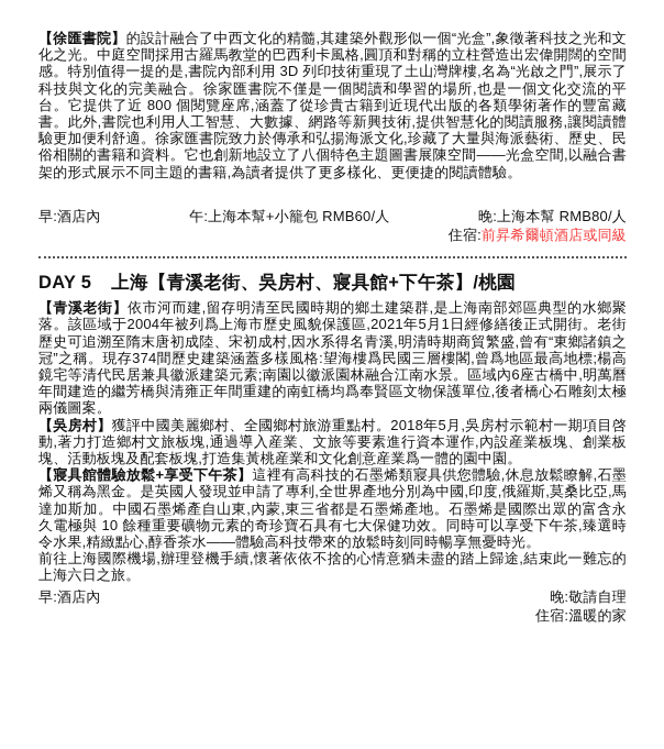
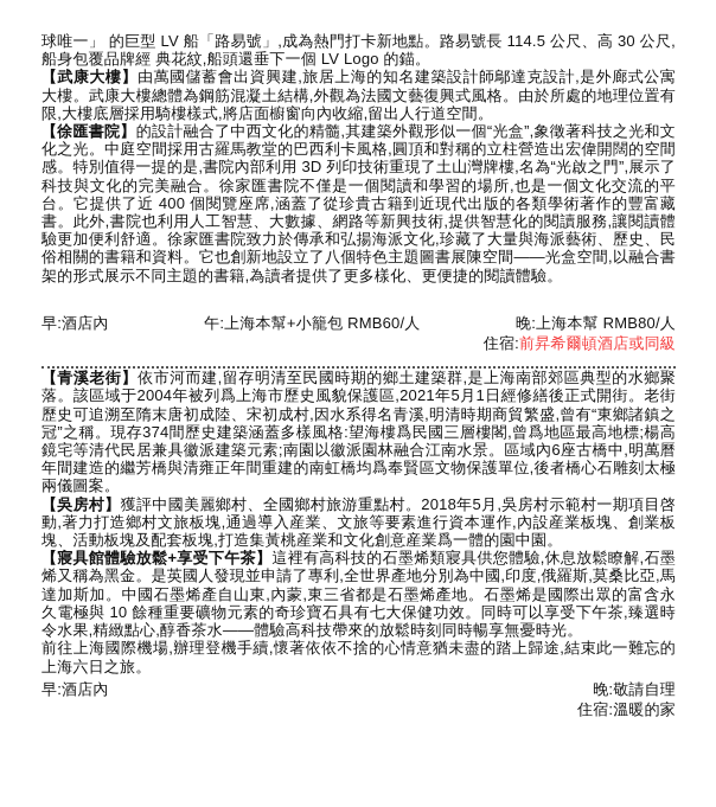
+ 球唯一」 的巨型 LV 船「路易號」,成為熱門打卡新地點。路易號長 114.5 公尺、高 30 公尺,船身包覆品牌經 典花紋,船頭還垂下一個 LV Logo 的錨。
+ 【武康大樓】由萬國儲蓄會出資興建,旅居上海的知名建築設計師鄔達克設計,是外廊式公寓大樓。武康大樓總體為鋼筋混凝土結構,外觀為法國文藝復興式風格。由於所處的地理位置有限,大樓底層採用騎樓樣式,將店面櫥窗向內收縮,留出人行道空間。
- 【徐匯書院】的設計融合了中西文化的精髓,其建築外觀形似一個“光盒”,象徵著科技之光和文化之光。中庭空間採用古羅馬教堂的巴西利卡風格,圓頂和對稱的立柱營造出宏偉開闊的空間感。特別值得一提的是,書院內部利用 3D 列印技術重現了土山灣牌樓,名為“光啟之門”,展示了科技與文化的完美融合。徐家匯書院不僅是一個閱讀和學習的場所,也是一個文化交流的平台。它提供了近 800 個閱覽座席,涵蓋了從珍貴古籍到近現代出版的各類學術著作的豐富藏書。此外,書院也利用人工智慧、大數據、網路等新興技術,提供智慧化的閱讀服務,讓閱讀體驗更加便利舒適。徐家匯書院致力於傳承和弘揚海派文化,珍藏了大量與海派藝術、歷史、民俗相關的書籍和資料。它也創新地設立了八個特色主題圖書展陳空間——光盒空間,以融合書架的形式展示不同主題的書籍,為讀者提供了更多樣化、更便捷的閱讀體驗。
+ 【徐匯書院】的設計融合了中西文化的精髓,其建築外觀形似一個“光盒”,象徵著科技之光和文化之光。中庭空間採用古羅馬教堂的巴西利卡風格,圓頂和對稱的立柱營造出宏偉開闊的空間感。特別值得一提的是,書院內部利用 3D 列印技術重現了土山灣牌樓,名為“光啟之門”,展示了科技與文化的完美融合。徐家匯書院不僅是一個閱讀和學習的場所,也是一個文化交流的平台。它提供了近 400 個閱覽座席,涵蓋了從珍貴古籍到近現代出版的各類學術著作的豐富藏書。此外,書院也利用人工智慧、大數據、網路等新興技術,提供智慧化的閱讀服務,讓閱讀體驗更加便利舒適。徐家匯書院致力於傳承和弘揚海派文化,珍藏了大量與海派藝術、歷史、民俗相關的書籍和資料。它也創新地設立了八個特色主題圖書展陳空間——光盒空間,以融合書架的形式展示不同主題的書籍,為讀者提供了更多樣化、更便捷的閱讀體驗。
  早:酒店內
  午:上海本幫+小籠包 RMB60/人
  晚:上海本幫 RMB80/人
  住宿:前昇希爾頓酒店或同級
- DAY 5 上海【青溪老街、吳房村、寢具館+下午茶】/桃園
  【青溪老街】依市河而建,留存明清至民國時期的鄉土建築群,是上海南部郊區典型的水鄉聚落。該區域于2004年被列爲上海市歷史風貌保護區,2021年5月1日經修繕後正式開街。老街歷史可追溯至隋末唐初成陸、宋初成村,因水系得名青溪,明清時期商貿繁盛,曾有“東鄉諸鎮之冠”之稱。現存374間歷史建築涵蓋多樣風格:望海樓爲民國三層樓閣,曾爲地區最高地標;楊高鏡宅等清代民居兼具徽派建築元素;南園以徽派園林融合江南水景。區域內6座古橋中,明萬曆年間建造的繼芳橋與清雍正年間重建的南虹橋均爲奉賢區文物保護單位,後者橋心石雕刻太極兩儀圖案。
  【吳房村】獲評中國美麗鄉村、全國鄉村旅游重點村。2018年5月,吳房村示範村一期項目啓動,著力打造鄉村文旅板塊,通過導入産業、文旅等要素進行資本運作,內設産業板塊、創業板塊、活動板塊及配套板塊,打造集黃桃産業和文化創意産業爲一體的園中園。
  【寢具館體驗放鬆+享受下午茶】這裡有高科技的石墨烯類寢具供您體驗,休息放鬆瞭解,石墨烯又稱為黑金。是英國人發現並申請了專利,全世界產地分別為中國,印度,俄羅斯,莫桑比亞,馬達加斯加。中國石墨烯產自山東,內蒙,東三省都是石墨烯產地。石墨烯是國際出眾的富含永久電極與 10 餘種重要礦物元素的奇珍寶石具有七大保健功效。同時可以享受下午茶,臻選時令水果,精緻點心,醇香茶水——體驗高科技帶來的放鬆時刻同時暢享無憂時光。
  前往上海國際機場,辦理登機手續,懷著依依不捨的心情意猶未盡的踏上歸途,結束此一難忘的上海六日之旅。
  早:酒店內
  晚:敬請自理
  住宿:溫暖的家
